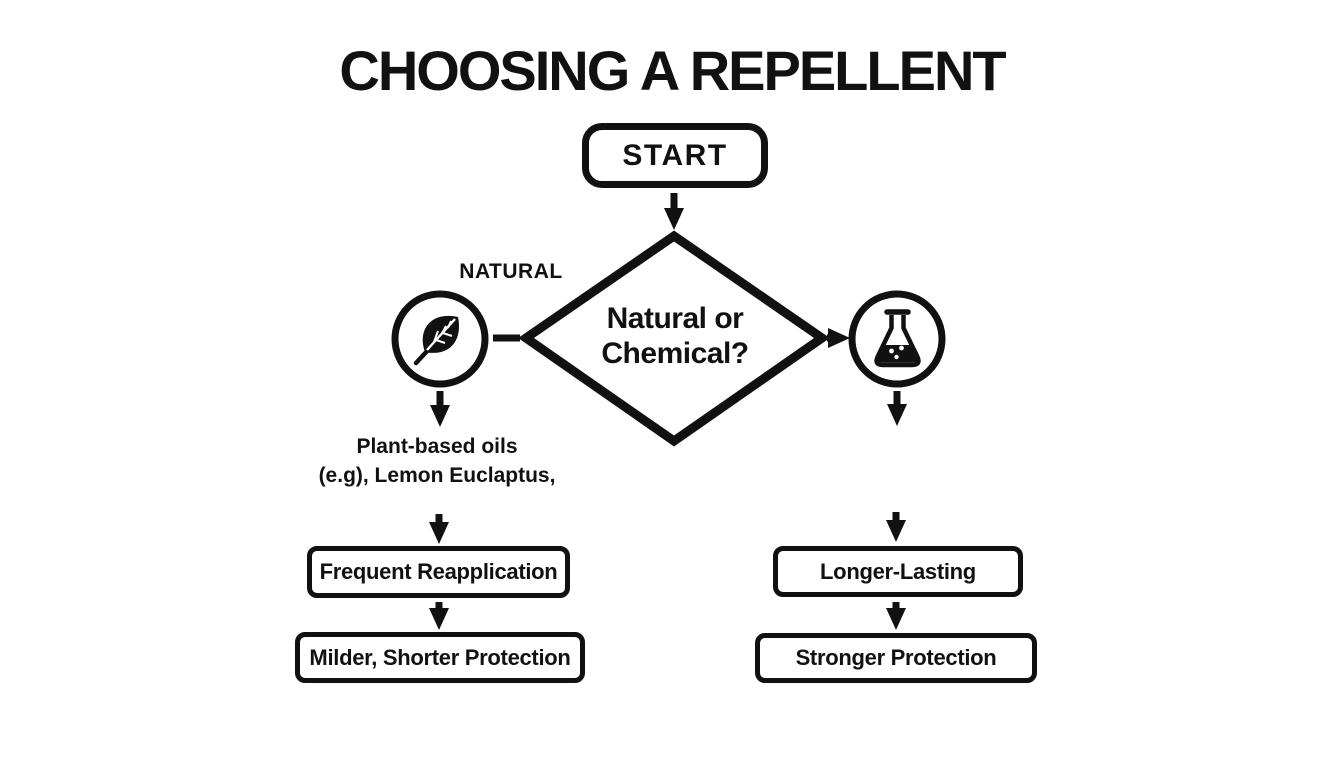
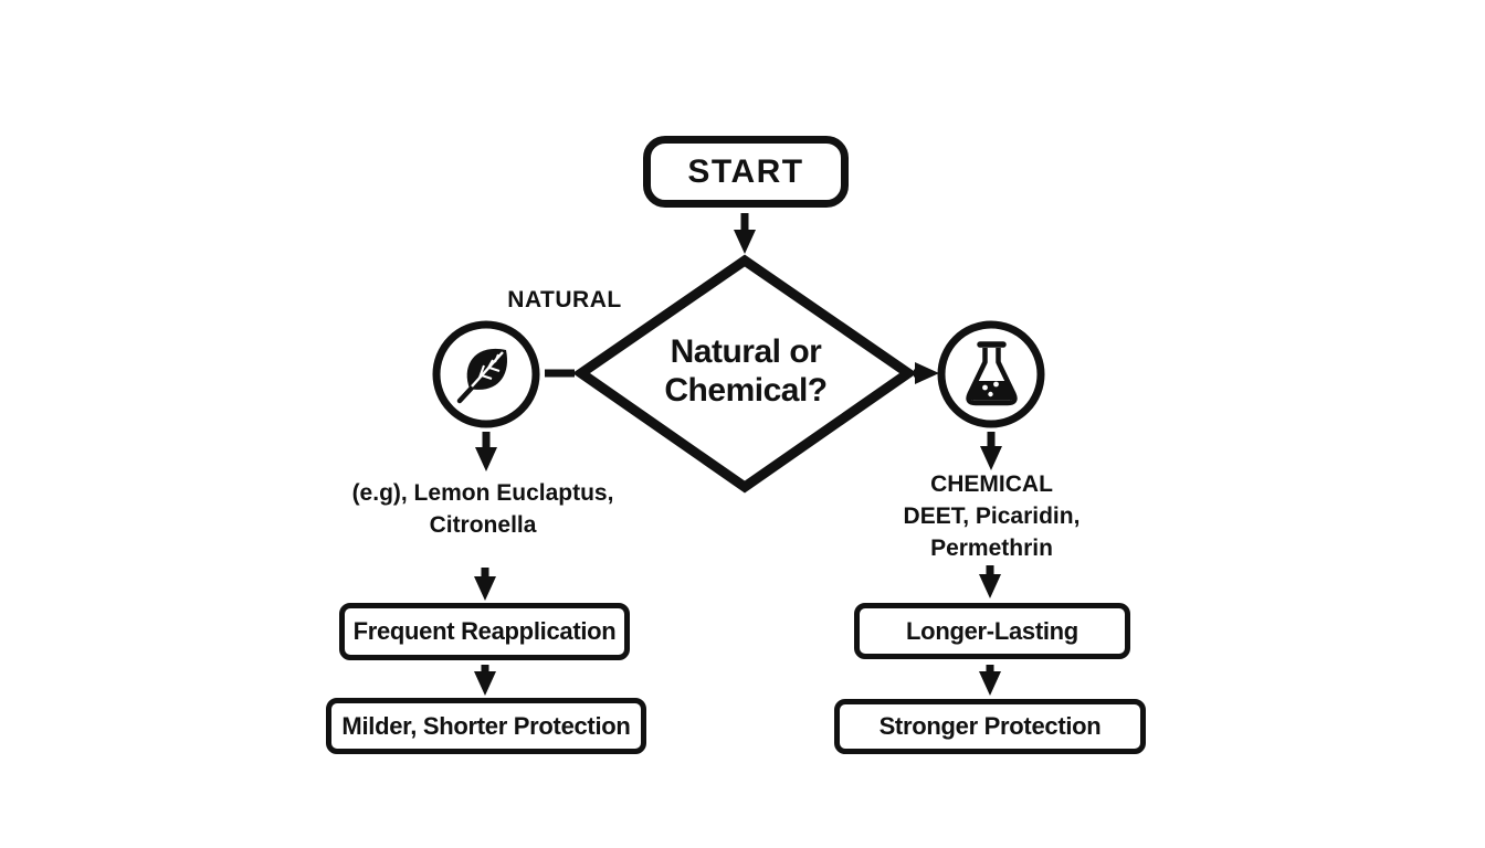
- CHOOSING A REPELLENT
  START
  Natural or
  Chemical?
  NATURAL
- Plant-based oils
  (e.g), Lemon Euclaptus,
+ Citronella
+ CHEMICAL
+ DEET, Picaridin,
+ Permethrin
  Frequent Reapplication
  Milder, Shorter Protection
  Longer-Lasting
  Stronger Protection
